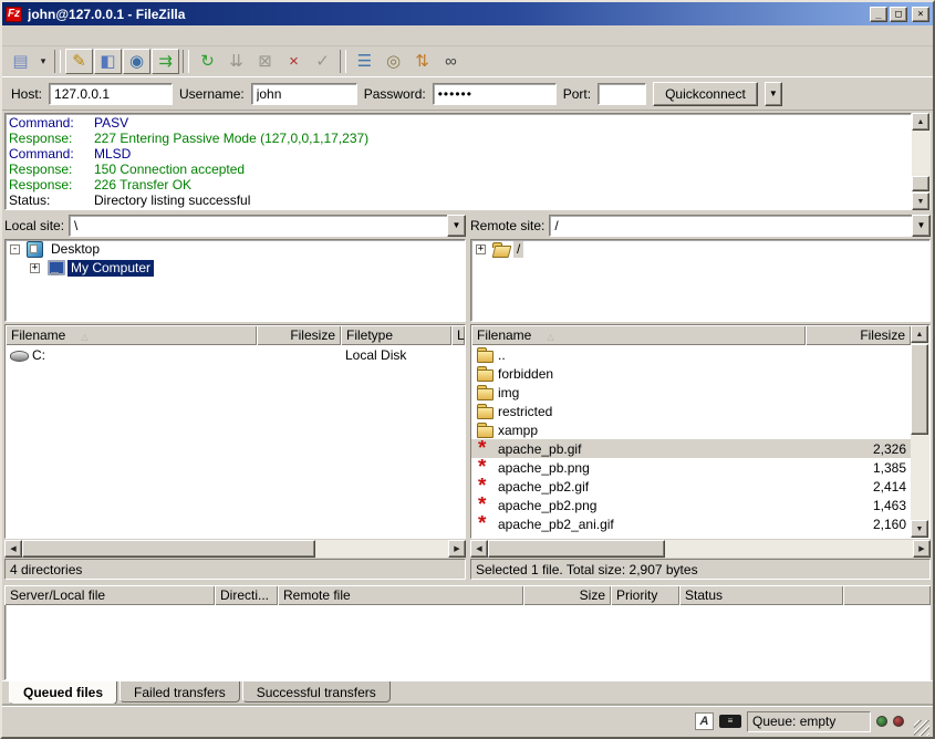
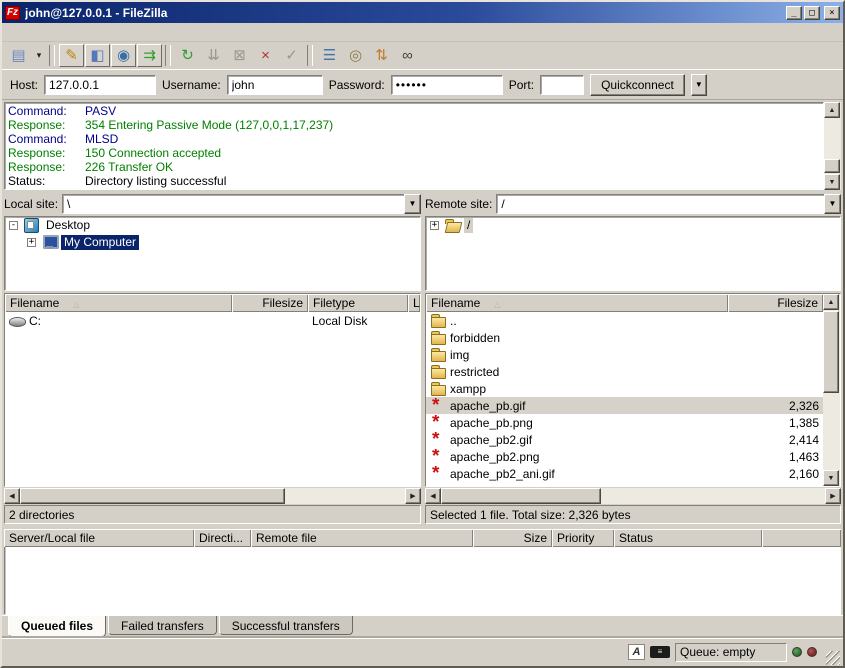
  Fz
  john@127.0.0.1 - FileZilla
  _
  □
  ×
  ▤
  ▾
  ✎
  ◧
  ◉
  ⇉
  ↻
  ⇊
  ⊠
  ×
  ✓
  ☰
  ◎
  ⇅
  ∞
  Host:
  127.0.0.1
  Username:
  john
  Password:
  ••••••
  Port:
  Quickconnect
  ▼
  Command:
  PASV
  Response:
- 227 Entering Passive Mode (127,0,0,1,17,237)
+ 354 Entering Passive Mode (127,0,0,1,17,237)
  Command:
  MLSD
  Response:
  150 Connection accepted
  Response:
  226 Transfer OK
  Status:
  Directory listing successful
  Local site:
  \
  ▼
  -
  Desktop
  +
  My Computer
  Remote site:
  /
  ▼
  +
  /
  Filename
  Filesize
  Filetype
  L
  C:
  Local Disk
  Filename
  Filesize
  ..
  forbidden
  img
  restricted
  xampp
  apache_pb.gif
  2,326
  apache_pb.png
  1,385
  apache_pb2.gif
  2,414
  apache_pb2.png
  1,463
  apache_pb2_ani.gif
  2,160
- 4 directories
+ 2 directories
- Selected 1 file. Total size: 2,907 bytes
+ Selected 1 file. Total size: 2,326 bytes
  Server/Local file
  Directi...
  Remote file
  Size
  Priority
  Status
  Queued files
  Failed transfers
  Successful transfers
  A
  ≡
  Queue: empty
